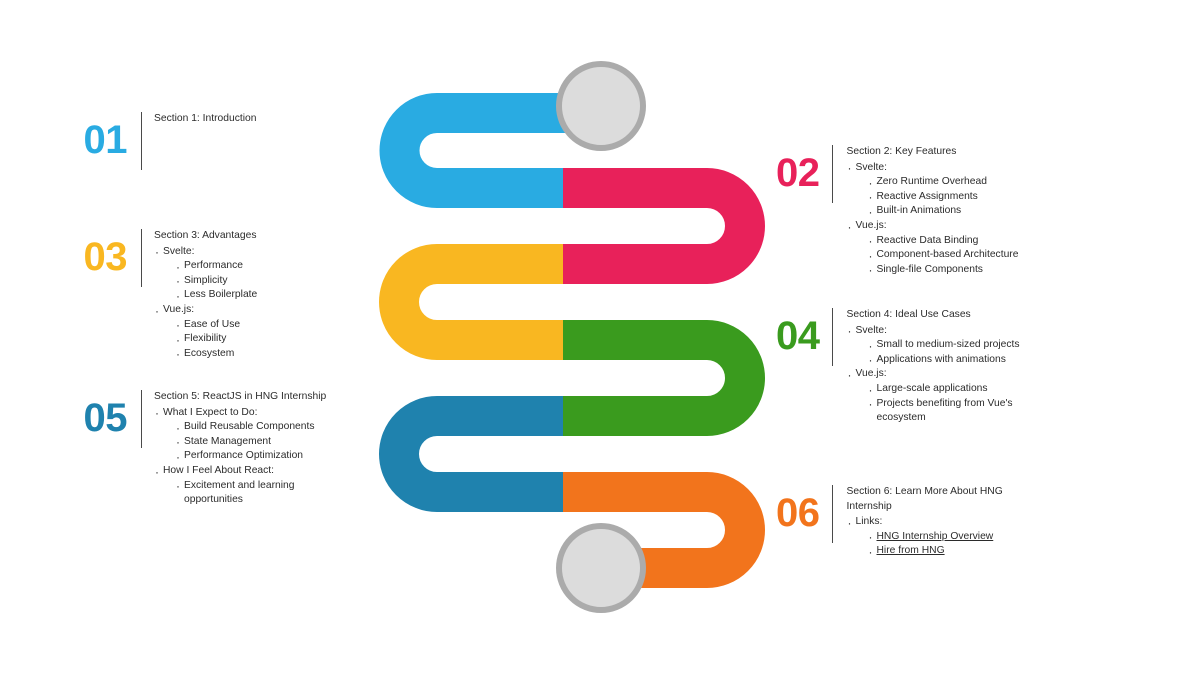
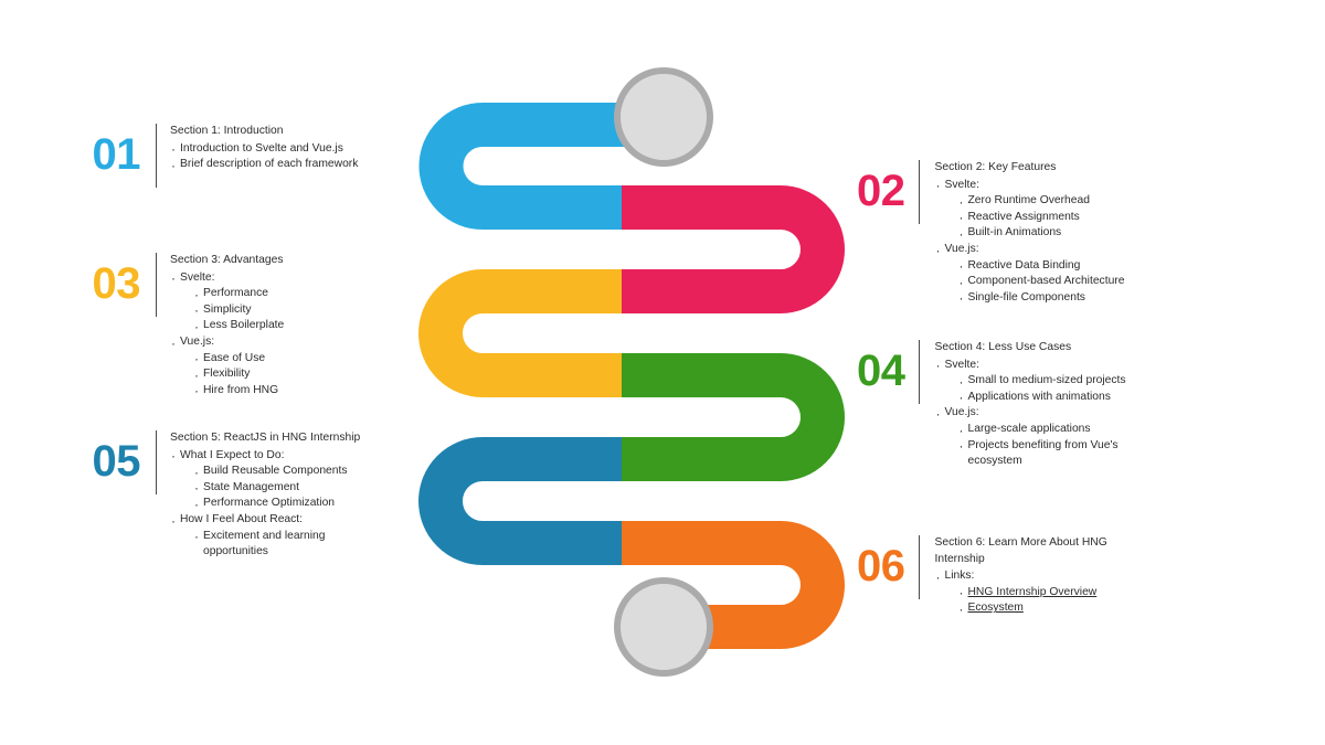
  01
  Section 1: Introduction
+ Introduction to Svelte and Vue.js
+ Brief description of each framework
  03
  Section 3: Advantages
  Svelte:
  Performance
  Simplicity
  Less Boilerplate
  Vue.js:
  Ease of Use
  Flexibility
- Ecosystem
+ Hire from HNG
  05
  Section 5: ReactJS in HNG Internship
  What I Expect to Do:
  Build Reusable Components
  State Management
  Performance Optimization
  How I Feel About React:
  Excitement and learning opportunities
  02
  Section 2: Key Features
  Svelte:
  Zero Runtime Overhead
  Reactive Assignments
  Built-in Animations
  Vue.js:
  Reactive Data Binding
  Component-based Architecture
  Single-file Components
  04
- Section 4: Ideal Use Cases
+ Section 4: Less Use Cases
  Svelte:
  Small to medium-sized projects
  Applications with animations
  Vue.js:
  Large-scale applications
  Projects benefiting from Vue's ecosystem
  06
  Section 6: Learn More About HNG Internship
  Links:
  HNG Internship Overview
- Hire from HNG
+ Ecosystem
